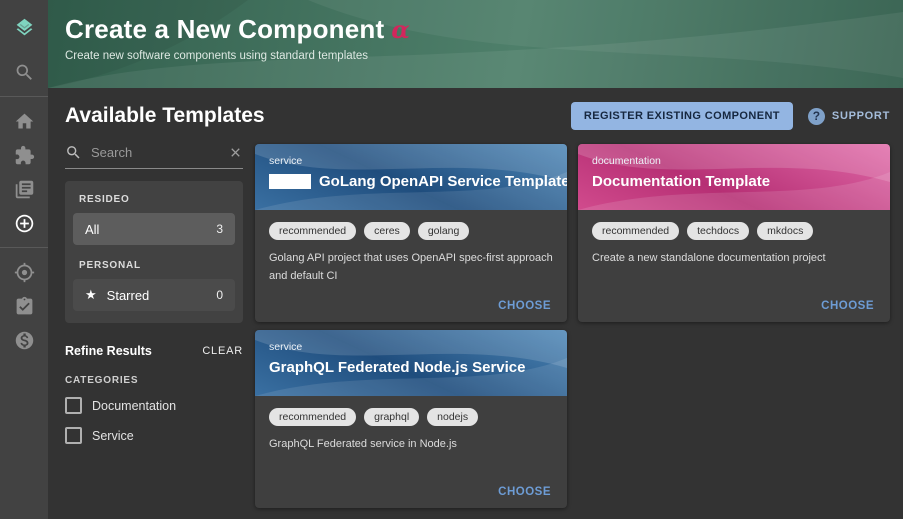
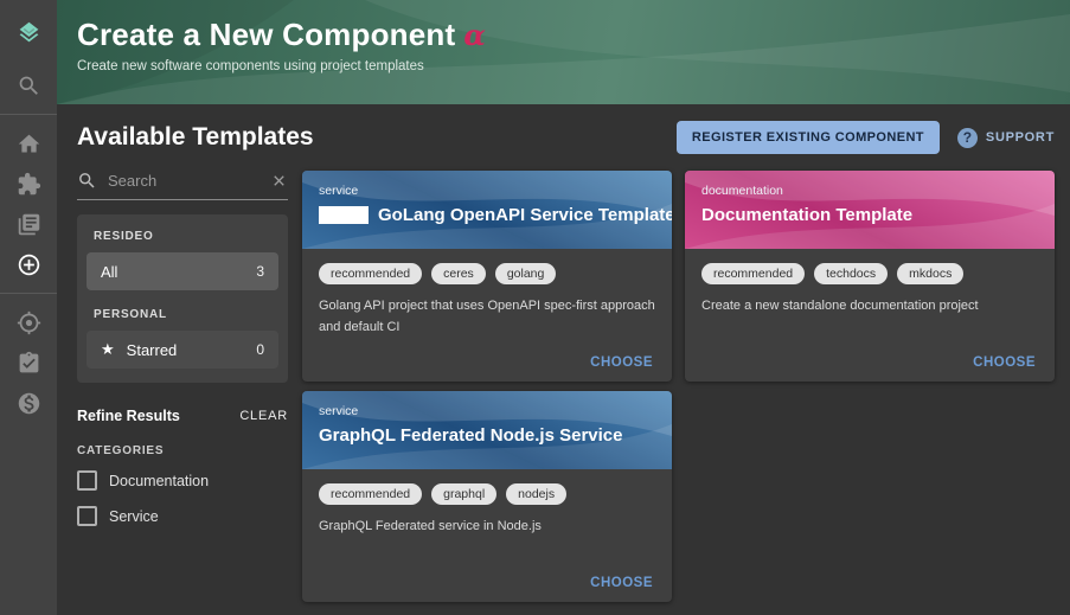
  Create a New Component α
- Create new software components using standard templates
+ Create new software components using project templates
  Available Templates
  REGISTER EXISTING COMPONENT
  ?
  SUPPORT
  Search
  RESIDEO
  All
  3
  PERSONAL
  ★
  Starred
  0
  Refine Results
  CLEAR
  CATEGORIES
  Documentation
  Service
  service
  GoLang OpenAPI Service Template
  recommended
  ceres
  golang
  Golang API project that uses OpenAPI spec-first approach and default CI
  CHOOSE
  documentation
  Documentation Template
  recommended
  techdocs
  mkdocs
  Create a new standalone documentation project
  CHOOSE
  service
  GraphQL Federated Node.js Service
  recommended
  graphql
  nodejs
  GraphQL Federated service in Node.js
  CHOOSE
